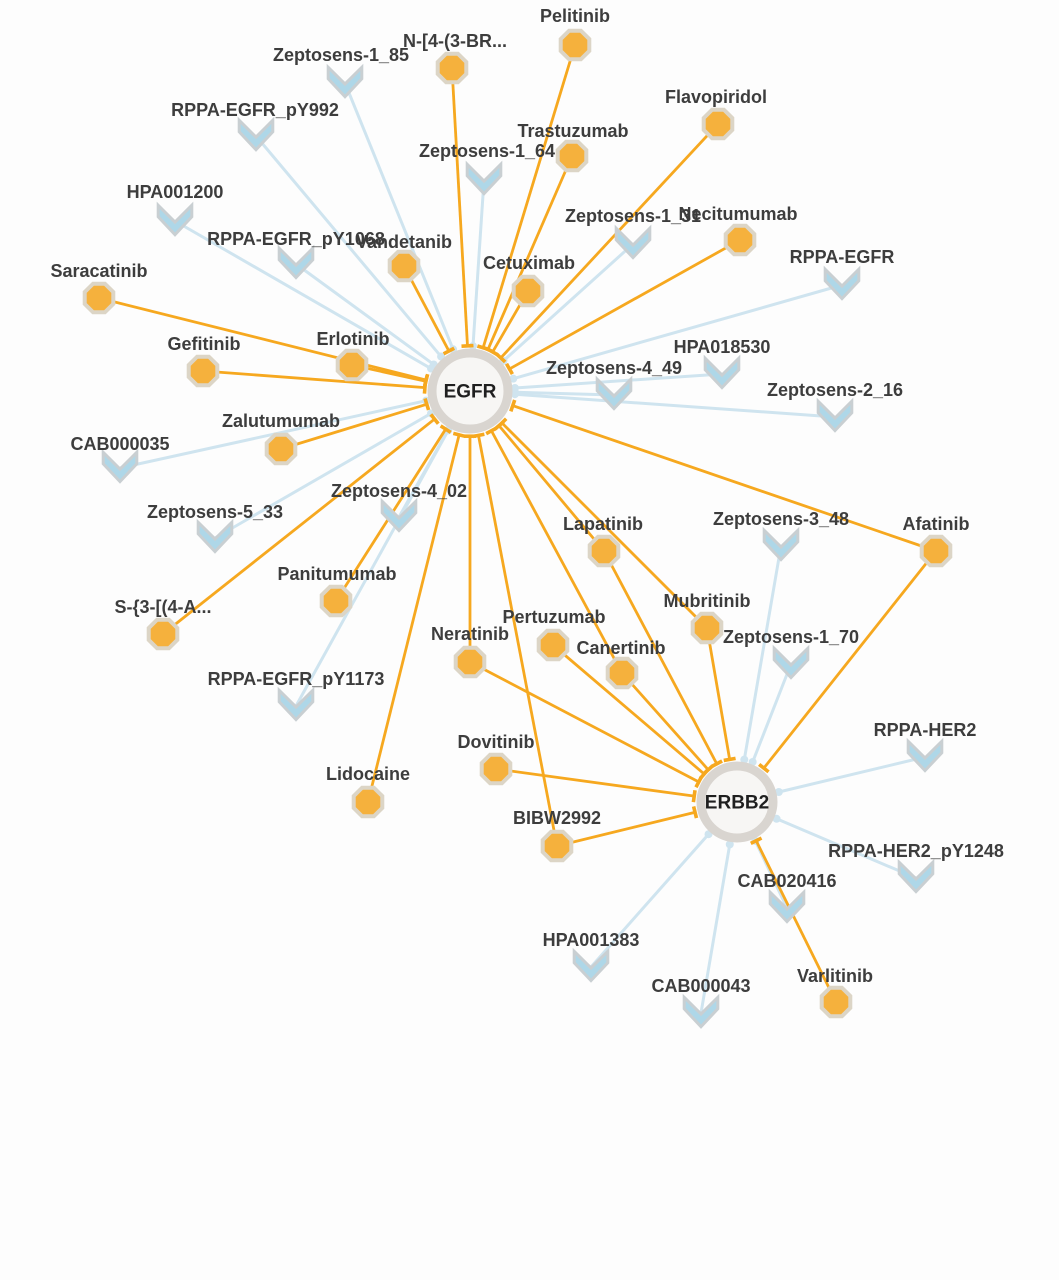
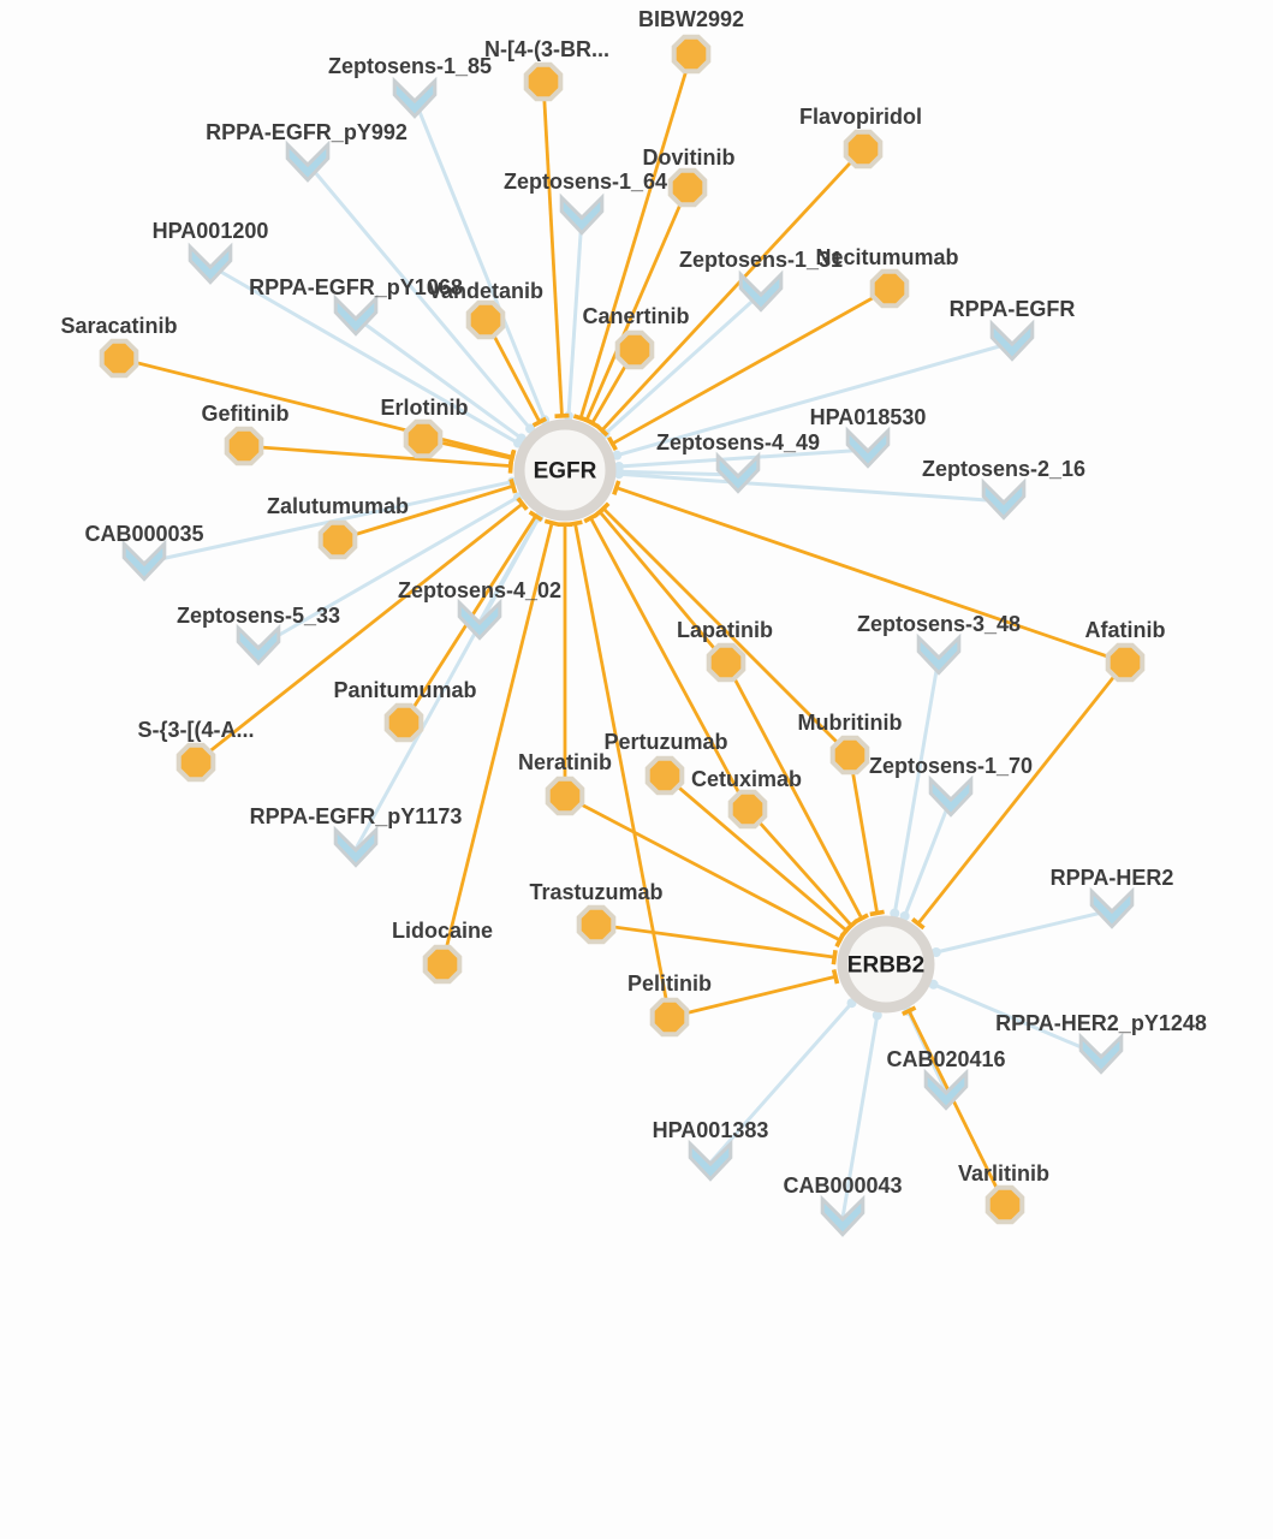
  EGFR
  ERBB2
- Pelitinib
+ BIBW2992
  N-[4-(3-BR...
  Flavopiridol
- Trastuzumab
+ Dovitinib
  Necitumumab
  Vandetanib
- Cetuximab
+ Canertinib
  Saracatinib
  Gefitinib
  Erlotinib
  Zalutumumab
  Lapatinib
  Afatinib
  Panitumumab
  Mubritinib
  S-{3-[(4-A...
  Pertuzumab
  Neratinib
- Canertinib
+ Cetuximab
- Dovitinib
+ Trastuzumab
  Lidocaine
- BIBW2992
+ Pelitinib
  Varlitinib
  Zeptosens-1_85
  RPPA-EGFR_pY992
  Zeptosens-1_64
  HPA001200
  Zeptosens-1_31
  RPPA-EGFR_pY1068
  RPPA-EGFR
  HPA018530
  Zeptosens-4_49
  Zeptosens-2_16
  CAB000035
  Zeptosens-4_02
  Zeptosens-5_33
  Zeptosens-3_48
  Zeptosens-1_70
  RPPA-EGFR_pY1173
  RPPA-HER2
  RPPA-HER2_pY1248
  CAB020416
  HPA001383
  CAB000043
